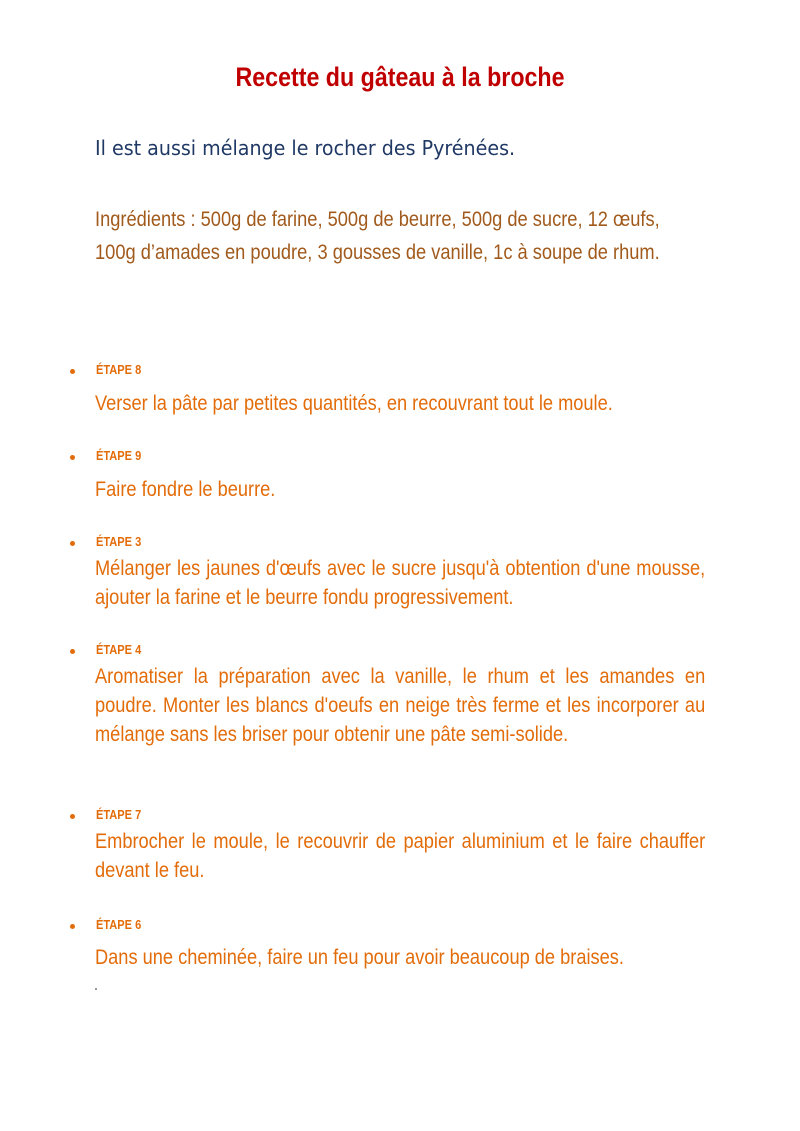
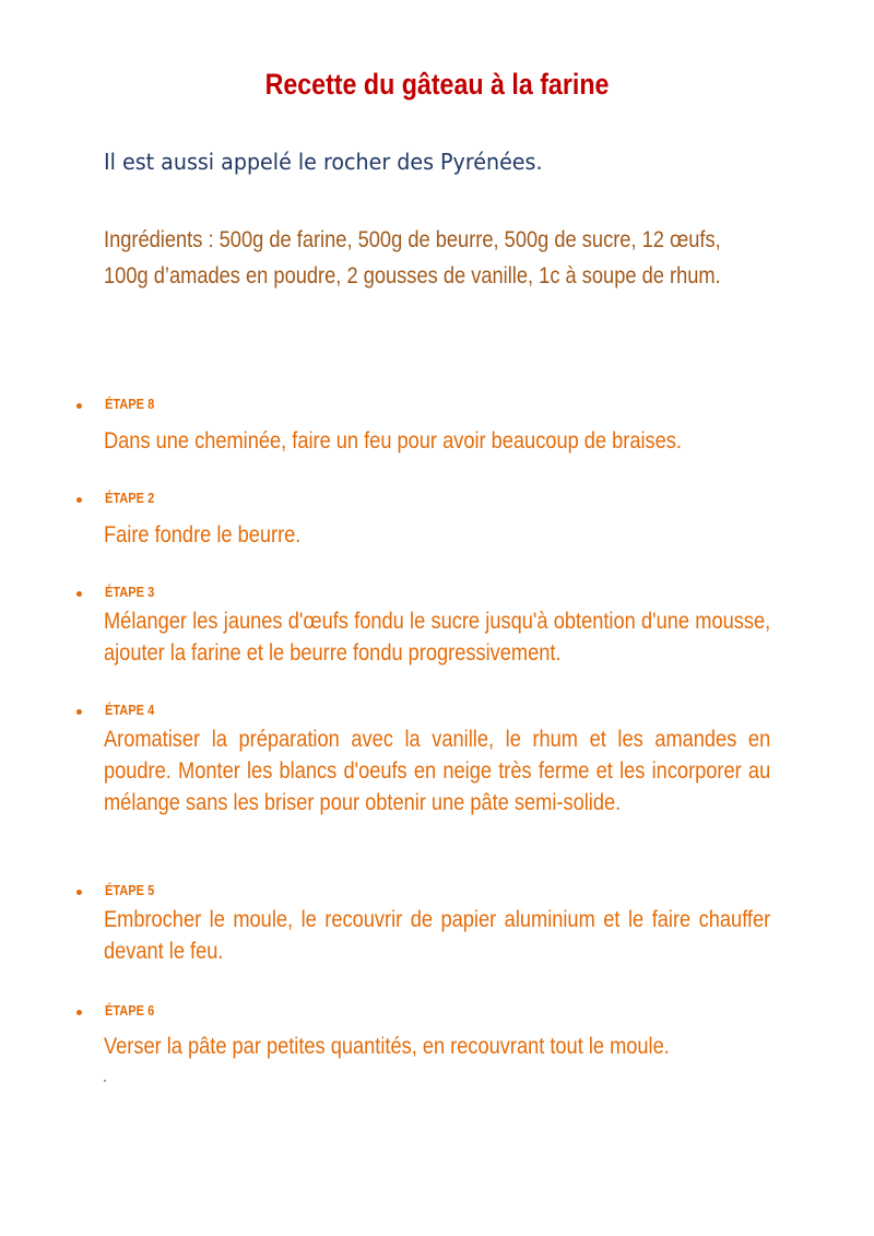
- Recette du gâteau à la broche
+ Recette du gâteau à la farine
- Il est aussi mélange le rocher des Pyrénées.
+ Il est aussi appelé le rocher des Pyrénées.
- Ingrédients : 500g de farine, 500g de beurre, 500g de sucre, 12 œufs, 100g d’amades en poudre, 3 gousses de vanille, 1c à soupe de rhum.
+ Ingrédients : 500g de farine, 500g de beurre, 500g de sucre, 12 œufs, 100g d’amades en poudre, 2 gousses de vanille, 1c à soupe de rhum.
  ÉTAPE 8
- Verser la pâte par petites quantités, en recouvrant tout le moule.
+ Dans une cheminée, faire un feu pour avoir beaucoup de braises.
- ÉTAPE 9
+ ÉTAPE 2
  Faire fondre le beurre.
  ÉTAPE 3
- Mélanger les jaunes d'œufs avec le sucre jusqu'à obtention d'une mousse, ajouter la farine et le beurre fondu progressivement.
+ Mélanger les jaunes d'œufs fondu le sucre jusqu'à obtention d'une mousse, ajouter la farine et le beurre fondu progressivement.
  ÉTAPE 4
  Aromatiser la préparation avec la vanille, le rhum et les amandes en poudre. Monter les blancs d'oeufs en neige très ferme et les incorporer au mélange sans les briser pour obtenir une pâte semi-solide.
- ÉTAPE 7
+ ÉTAPE 5
  Embrocher le moule, le recouvrir de papier aluminium et le faire chauffer devant le feu.
  ÉTAPE 6
- Dans une cheminée, faire un feu pour avoir beaucoup de braises.
+ Verser la pâte par petites quantités, en recouvrant tout le moule.
